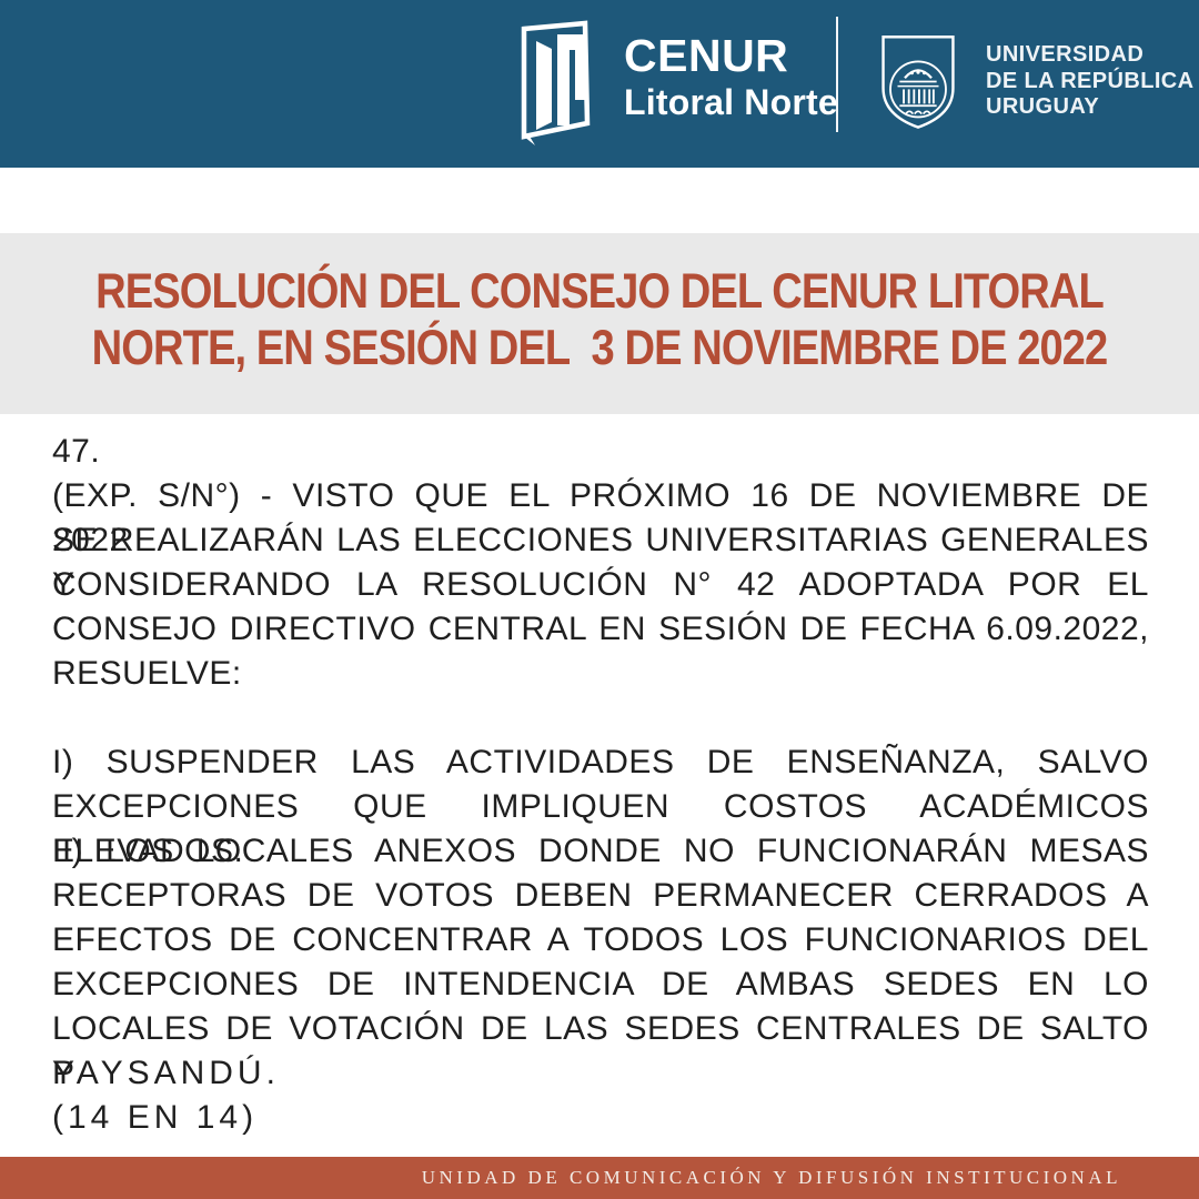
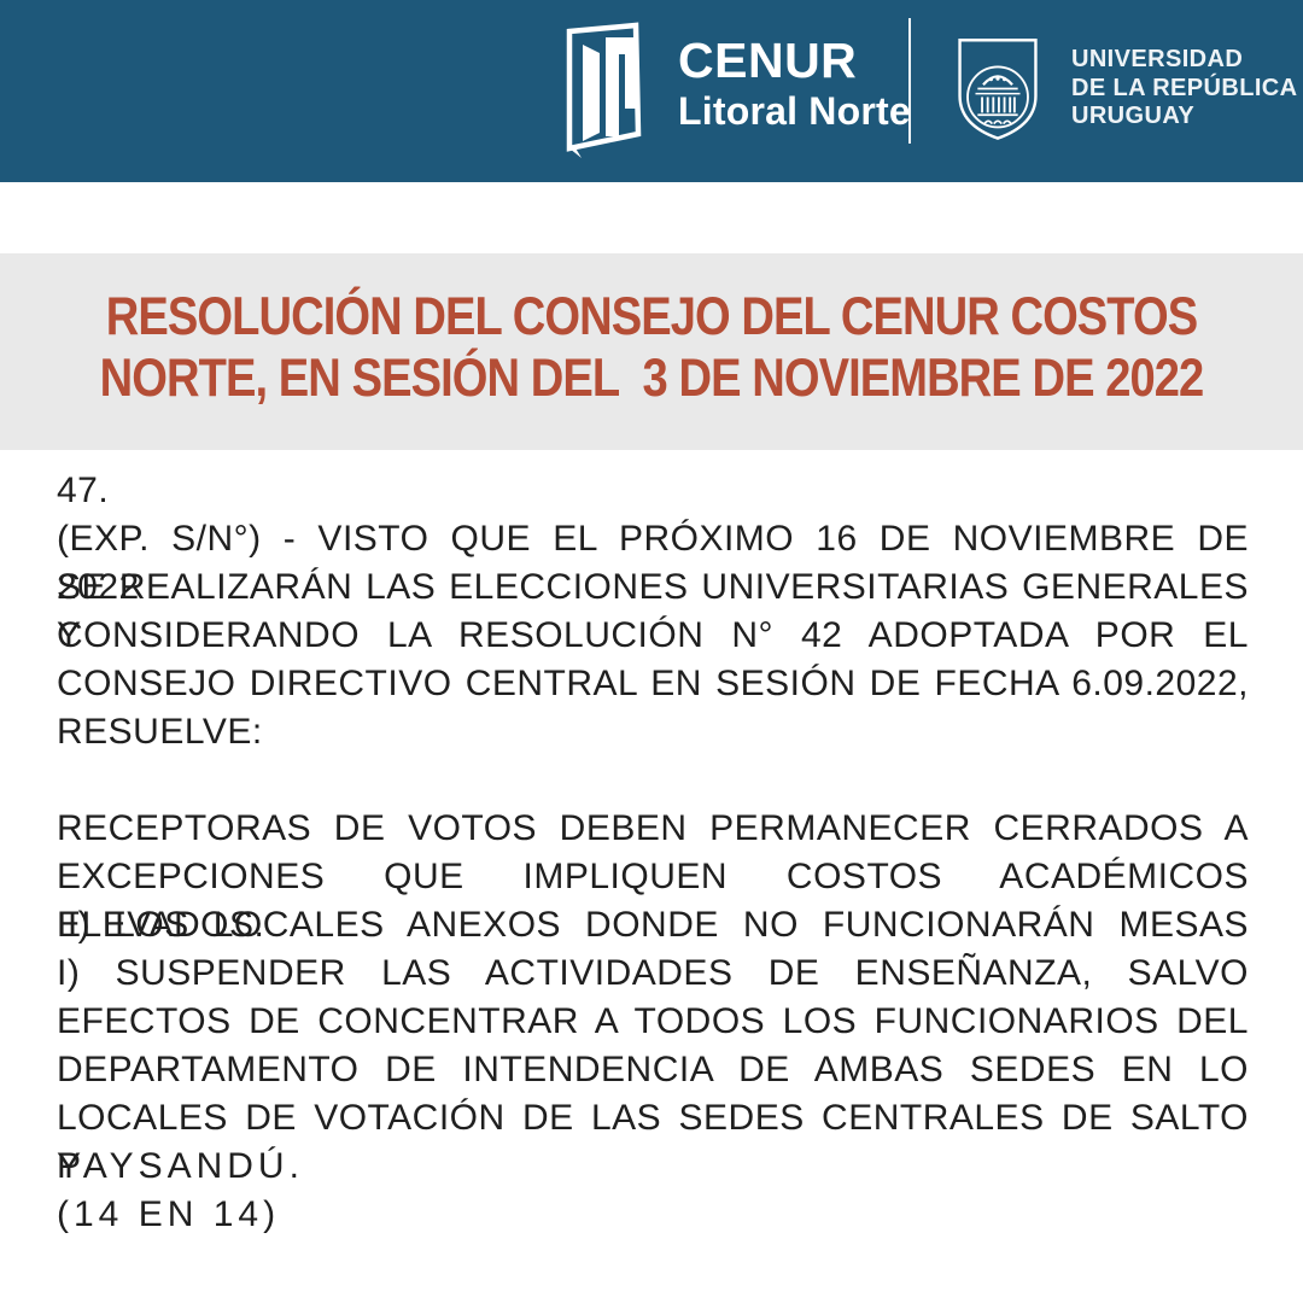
  CENUR
  Litoral Norte
  UNIVERSIDAD
  DE LA REPÚBLICA
  URUGUAY
- RESOLUCIÓN DEL CONSEJO DEL CENUR LITORAL
+ RESOLUCIÓN DEL CONSEJO DEL CENUR COSTOS
  NORTE, EN SESIÓN DEL 3 DE NOVIEMBRE DE 2022
  47.
  (EXP. S/N°) - VISTO QUE EL PRÓXIMO 16 DE NOVIEMBRE DE 2022
  SE REALIZARÁN LAS ELECCIONES UNIVERSITARIAS GENERALES Y
  CONSIDERANDO LA RESOLUCIÓN N° 42 ADOPTADA POR EL
  CONSEJO DIRECTIVO CENTRAL EN SESIÓN DE FECHA 6.09.2022,
  RESUELVE:
- I) SUSPENDER LAS ACTIVIDADES DE ENSEÑANZA, SALVO
+ RECEPTORAS DE VOTOS DEBEN PERMANECER CERRADOS A
  EXCEPCIONES QUE IMPLIQUEN COSTOS ACADÉMICOS ELEVADOS.
  II) LOS LOCALES ANEXOS DONDE NO FUNCIONARÁN MESAS
- RECEPTORAS DE VOTOS DEBEN PERMANECER CERRADOS A
+ I) SUSPENDER LAS ACTIVIDADES DE ENSEÑANZA, SALVO
  EFECTOS DE CONCENTRAR A TODOS LOS FUNCIONARIOS DEL
- EXCEPCIONES DE INTENDENCIA DE AMBAS SEDES EN LO
+ DEPARTAMENTO DE INTENDENCIA DE AMBAS SEDES EN LO
  LOCALES DE VOTACIÓN DE LAS SEDES CENTRALES DE SALTO Y
  PAYSANDÚ.
  (14 EN 14)
- UNIDAD DE COMUNICACIÓN Y DIFUSIÓN INSTITUCIONAL
